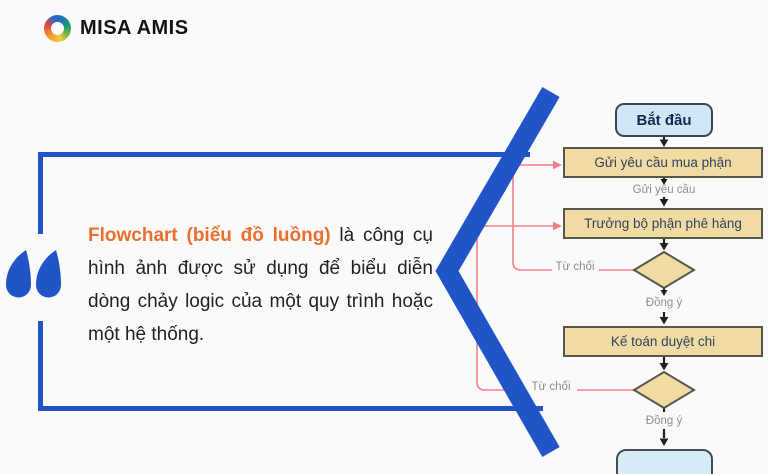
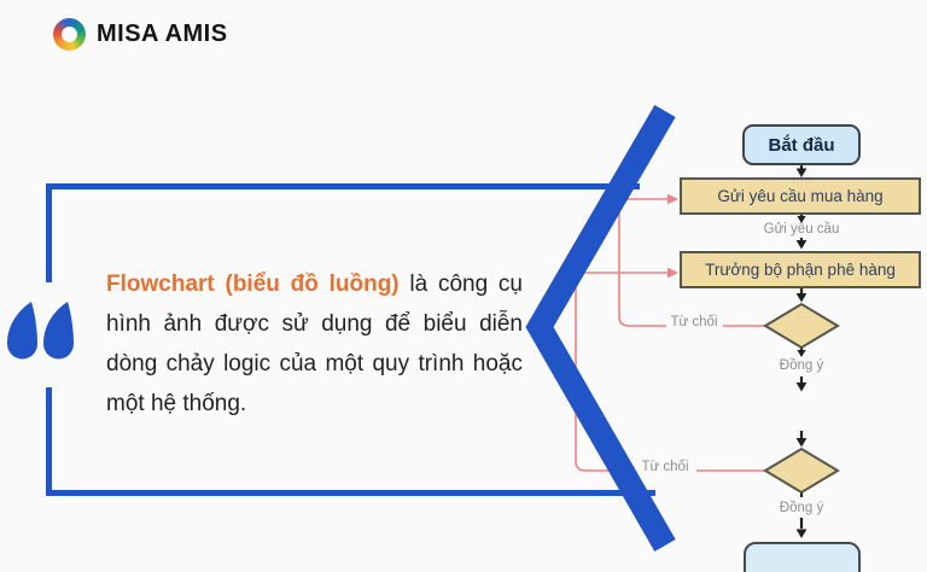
  MISA AMIS
  Flowchart (biểu đồ luồng) là công cụ hình ảnh được sử dụng để biểu diễn dòng chảy logic của một quy trình hoặc một hệ thống.
  Bắt đầu
- Gửi yêu cầu mua phận
+ Gửi yêu cầu mua hàng
  Trưởng bộ phận phê hàng
- Kế toán duyệt chi
  Gửi yêu cầu
  Đồng ý
  Đồng ý
  Từ chối
  Từ chối
